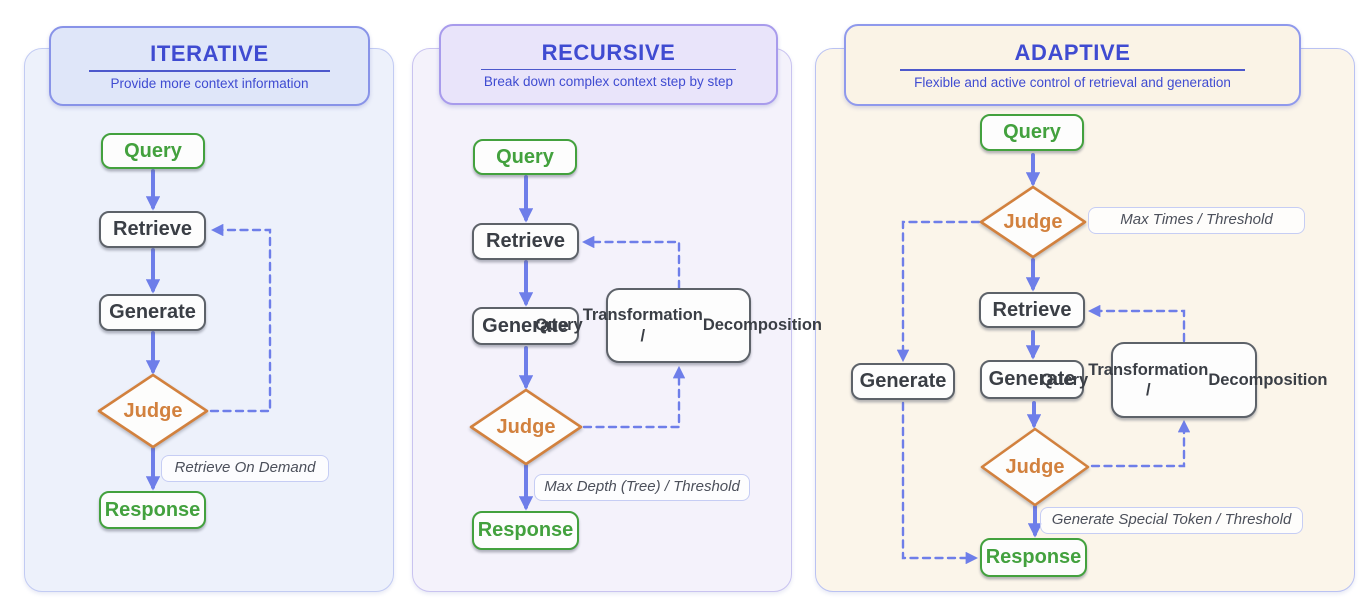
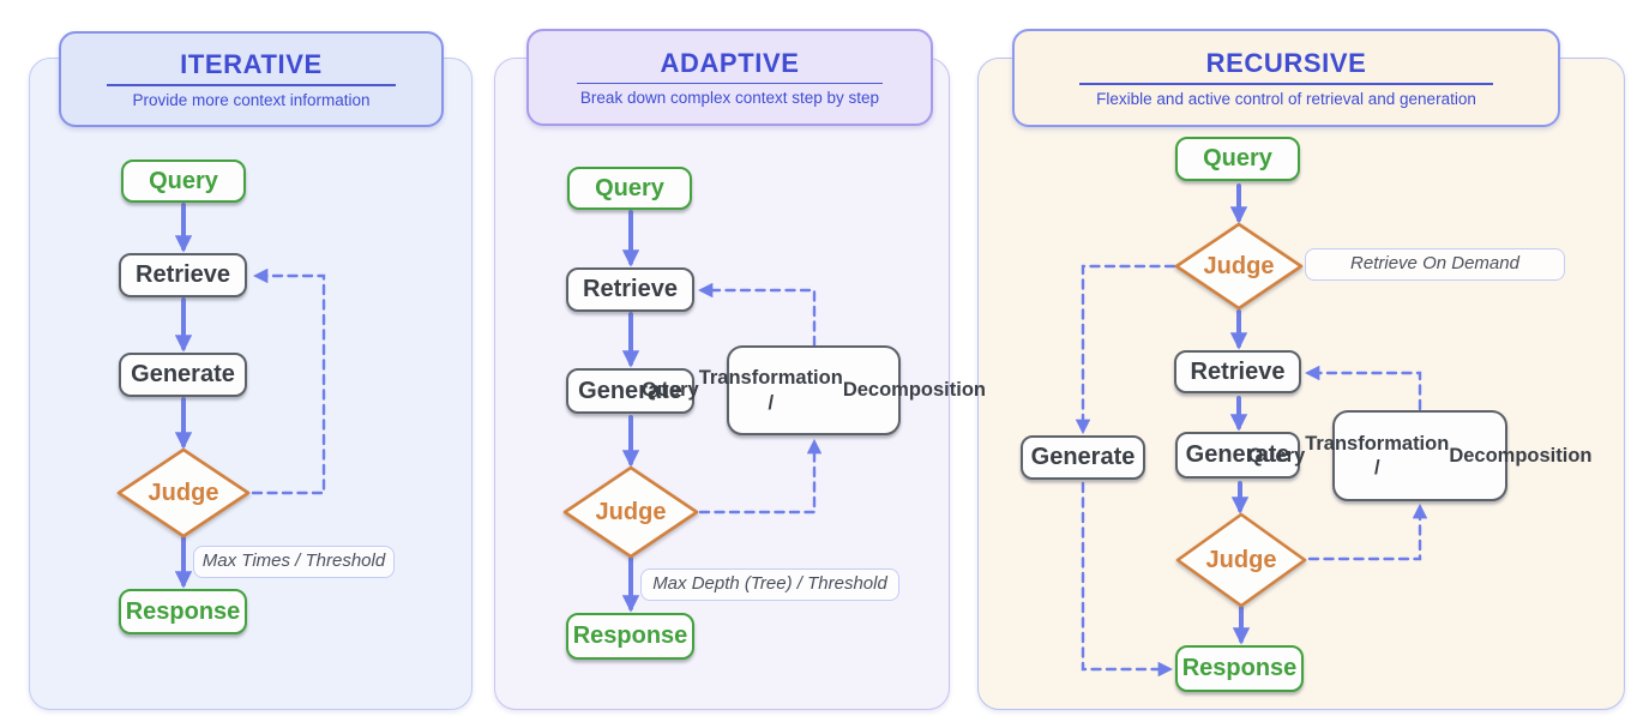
  ITERATIVE
  Provide more context information
  Query
  Retrieve
  Generate
  Judge
- Retrieve On Demand
+ Max Times / Threshold
  Response
- RECURSIVE
+ ADAPTIVE
  Break down complex context step by step
  Query
  Retrieve
  Generate
  Query
  Transformation /
  Decomposition
  Judge
  Max Depth (Tree) / Threshold
  Response
- ADAPTIVE
+ RECURSIVE
  Flexible and active control of retrieval and generation
  Query
  Judge
- Max Times / Threshold
+ Retrieve On Demand
  Retrieve
  Generate
  Generate
  Query
  Transformation /
  Decomposition
  Judge
- Generate Special Token / Threshold
  Response
